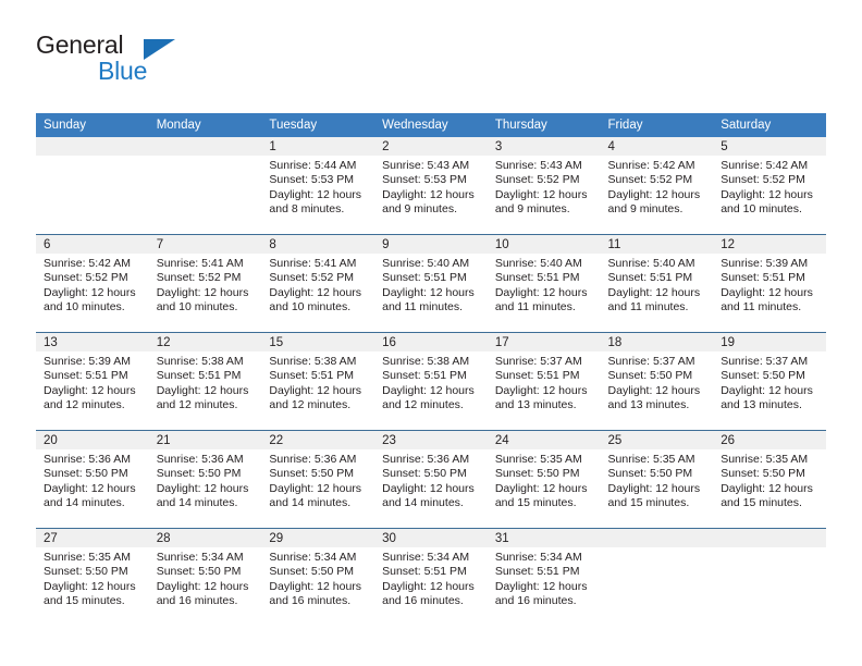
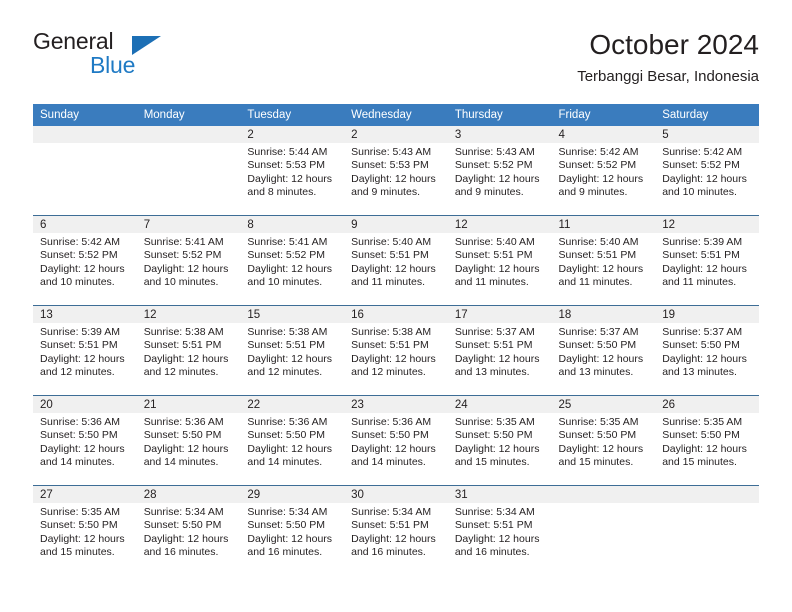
  General
  Blue
+ October 2024
+ Terbanggi Besar, Indonesia
  Sunday	Monday	Tuesday	Wednesday	Thursday	Friday	Saturday
- 		1Sunrise: 5:44 AMSunset: 5:53 PMDaylight: 12 hoursand 8 minutes.	2Sunrise: 5:43 AMSunset: 5:53 PMDaylight: 12 hoursand 9 minutes.	3Sunrise: 5:43 AMSunset: 5:52 PMDaylight: 12 hoursand 9 minutes.	4Sunrise: 5:42 AMSunset: 5:52 PMDaylight: 12 hoursand 9 minutes.	5Sunrise: 5:42 AMSunset: 5:52 PMDaylight: 12 hoursand 10 minutes.
+ 		2Sunrise: 5:44 AMSunset: 5:53 PMDaylight: 12 hoursand 8 minutes.	2Sunrise: 5:43 AMSunset: 5:53 PMDaylight: 12 hoursand 9 minutes.	3Sunrise: 5:43 AMSunset: 5:52 PMDaylight: 12 hoursand 9 minutes.	4Sunrise: 5:42 AMSunset: 5:52 PMDaylight: 12 hoursand 9 minutes.	5Sunrise: 5:42 AMSunset: 5:52 PMDaylight: 12 hoursand 10 minutes.
- 6Sunrise: 5:42 AMSunset: 5:52 PMDaylight: 12 hoursand 10 minutes.	7Sunrise: 5:41 AMSunset: 5:52 PMDaylight: 12 hoursand 10 minutes.	8Sunrise: 5:41 AMSunset: 5:52 PMDaylight: 12 hoursand 10 minutes.	9Sunrise: 5:40 AMSunset: 5:51 PMDaylight: 12 hoursand 11 minutes.	10Sunrise: 5:40 AMSunset: 5:51 PMDaylight: 12 hoursand 11 minutes.	11Sunrise: 5:40 AMSunset: 5:51 PMDaylight: 12 hoursand 11 minutes.	12Sunrise: 5:39 AMSunset: 5:51 PMDaylight: 12 hoursand 11 minutes.
+ 6Sunrise: 5:42 AMSunset: 5:52 PMDaylight: 12 hoursand 10 minutes.	7Sunrise: 5:41 AMSunset: 5:52 PMDaylight: 12 hoursand 10 minutes.	8Sunrise: 5:41 AMSunset: 5:52 PMDaylight: 12 hoursand 10 minutes.	9Sunrise: 5:40 AMSunset: 5:51 PMDaylight: 12 hoursand 11 minutes.	12Sunrise: 5:40 AMSunset: 5:51 PMDaylight: 12 hoursand 11 minutes.	11Sunrise: 5:40 AMSunset: 5:51 PMDaylight: 12 hoursand 11 minutes.	12Sunrise: 5:39 AMSunset: 5:51 PMDaylight: 12 hoursand 11 minutes.
  13Sunrise: 5:39 AMSunset: 5:51 PMDaylight: 12 hoursand 12 minutes.	12Sunrise: 5:38 AMSunset: 5:51 PMDaylight: 12 hoursand 12 minutes.	15Sunrise: 5:38 AMSunset: 5:51 PMDaylight: 12 hoursand 12 minutes.	16Sunrise: 5:38 AMSunset: 5:51 PMDaylight: 12 hoursand 12 minutes.	17Sunrise: 5:37 AMSunset: 5:51 PMDaylight: 12 hoursand 13 minutes.	18Sunrise: 5:37 AMSunset: 5:50 PMDaylight: 12 hoursand 13 minutes.	19Sunrise: 5:37 AMSunset: 5:50 PMDaylight: 12 hoursand 13 minutes.
  20Sunrise: 5:36 AMSunset: 5:50 PMDaylight: 12 hoursand 14 minutes.	21Sunrise: 5:36 AMSunset: 5:50 PMDaylight: 12 hoursand 14 minutes.	22Sunrise: 5:36 AMSunset: 5:50 PMDaylight: 12 hoursand 14 minutes.	23Sunrise: 5:36 AMSunset: 5:50 PMDaylight: 12 hoursand 14 minutes.	24Sunrise: 5:35 AMSunset: 5:50 PMDaylight: 12 hoursand 15 minutes.	25Sunrise: 5:35 AMSunset: 5:50 PMDaylight: 12 hoursand 15 minutes.	26Sunrise: 5:35 AMSunset: 5:50 PMDaylight: 12 hoursand 15 minutes.
  27Sunrise: 5:35 AMSunset: 5:50 PMDaylight: 12 hoursand 15 minutes.	28Sunrise: 5:34 AMSunset: 5:50 PMDaylight: 12 hoursand 16 minutes.	29Sunrise: 5:34 AMSunset: 5:50 PMDaylight: 12 hoursand 16 minutes.	30Sunrise: 5:34 AMSunset: 5:51 PMDaylight: 12 hoursand 16 minutes.	31Sunrise: 5:34 AMSunset: 5:51 PMDaylight: 12 hoursand 16 minutes.
